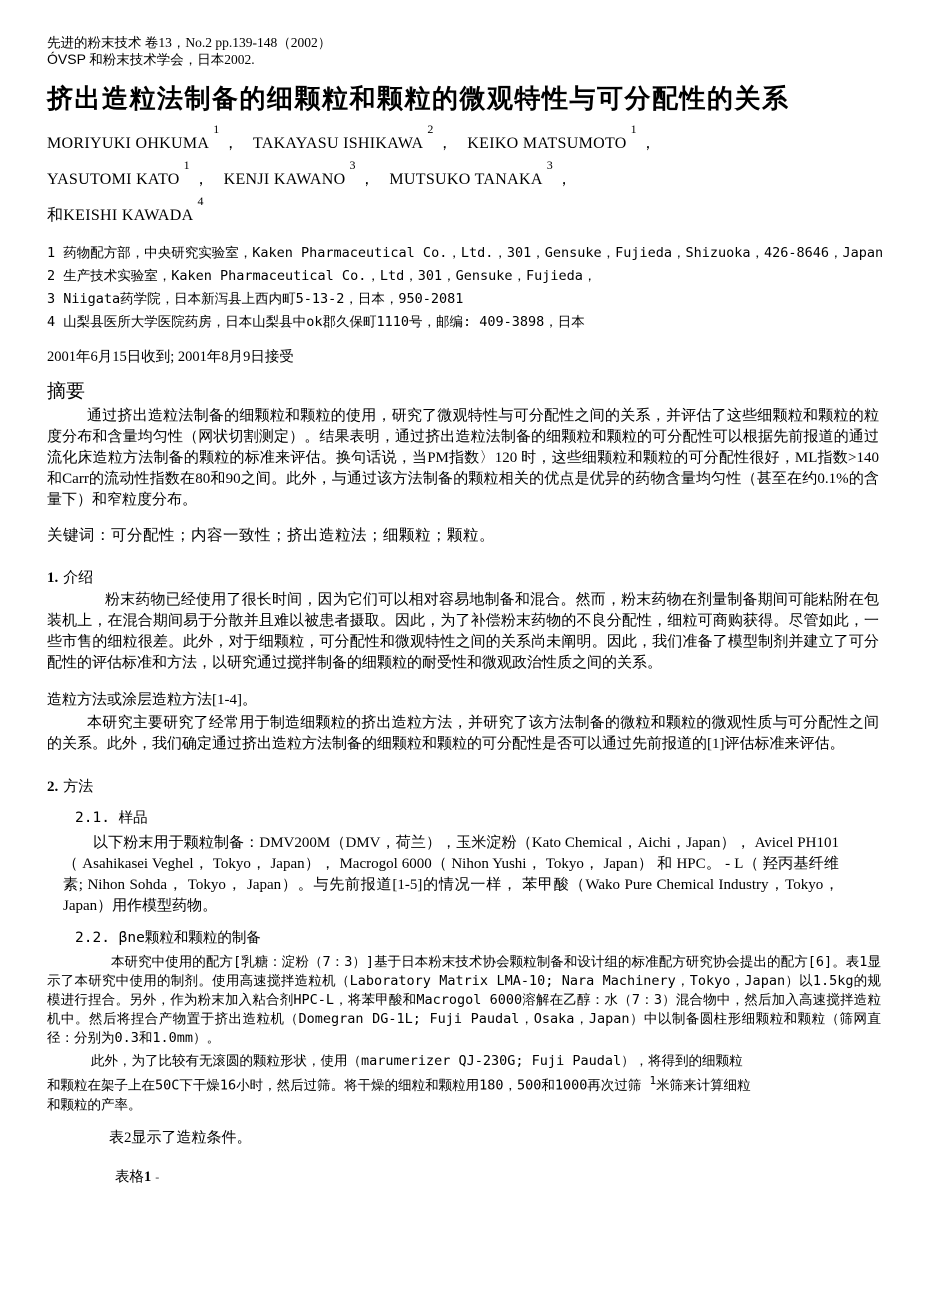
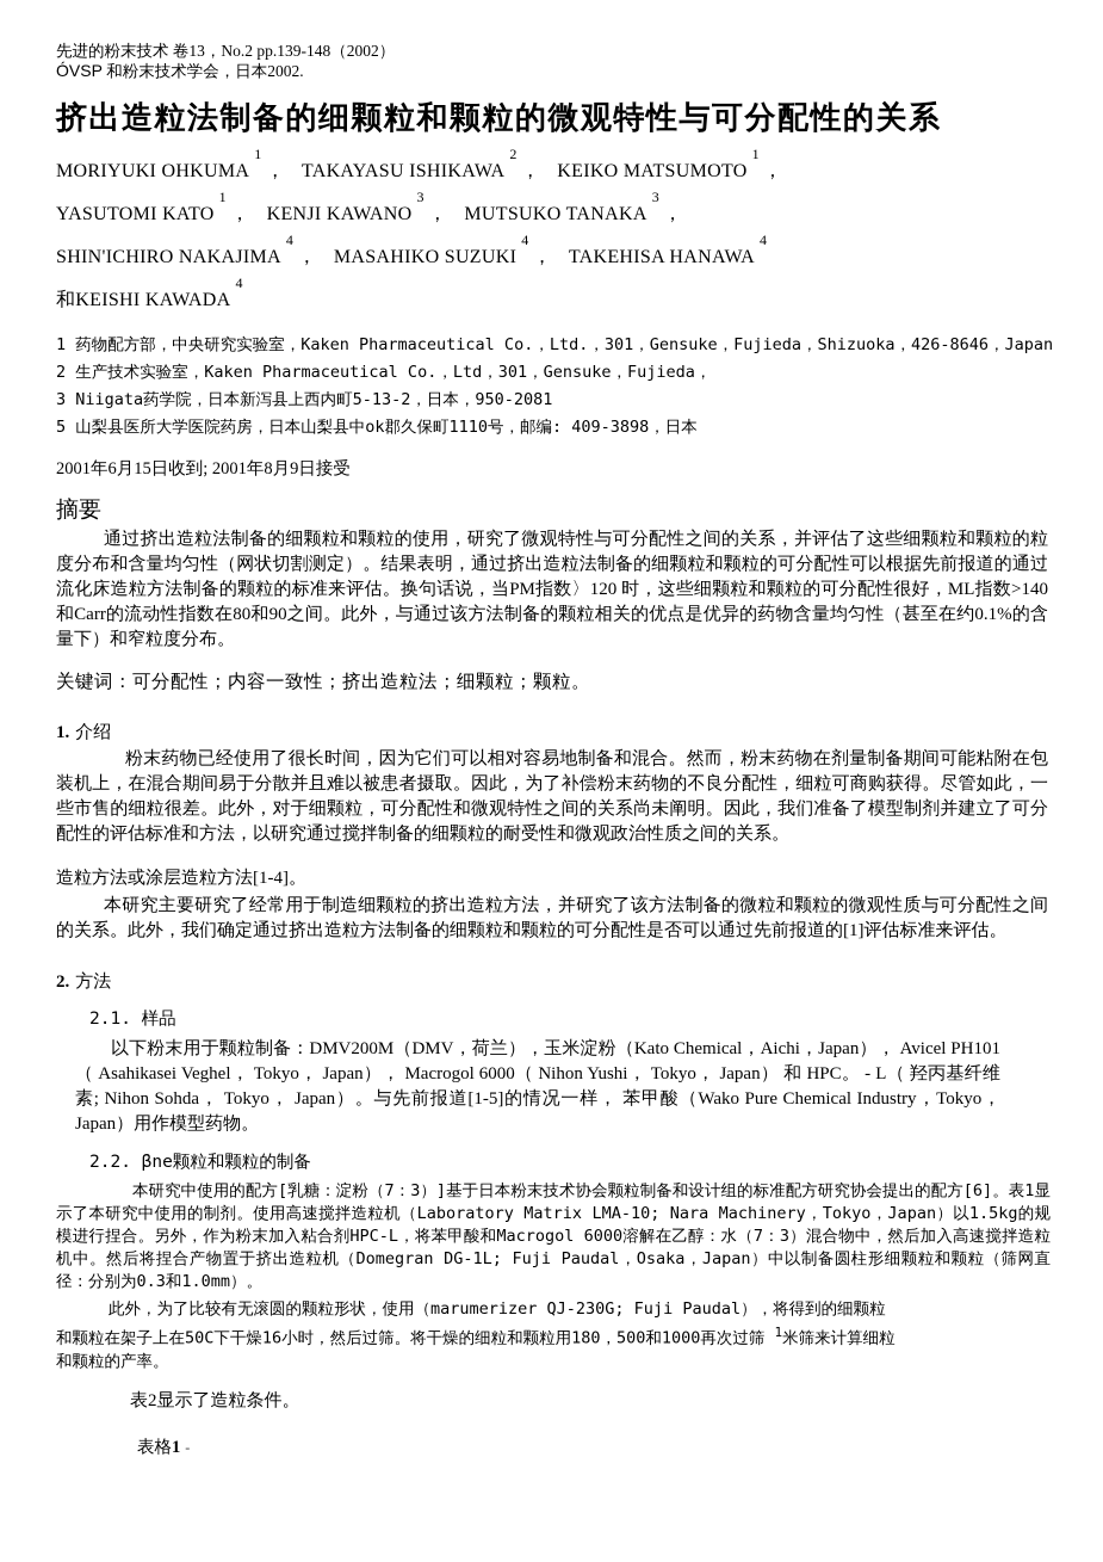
  先进的粉末技术 卷13，No.2 pp.139-148（2002）
  ÓVSP 和粉末技术学会，日本2002.
  挤出造粒法制备的细颗粒和颗粒的微观特性与可分配性的关系
  MORIYUKI OHKUMA1， TAKAYASU ISHIKAWA2， KEIKO MATSUMOTO1，
  YASUTOMI KATO1， KENJI KAWANO3， MUTSUKO TANAKA3，
+ SHIN'ICHIRO NAKAJIMA4， MASAHIKO SUZUKI4， TAKEHISA HANAWA4
  和KEISHI KAWADA4
  1 药物配方部，中央研究实验室，Kaken Pharmaceutical Co.，Ltd.，301，Gensuke，Fujieda，Shizuoka，426-8646，Japan
  2 生产技术实验室，Kaken Pharmaceutical Co.，Ltd，301，Gensuke，Fujieda，
  3 Niigata药学院，日本新泻县上西内町5-13-2，日本，950-2081
- 4 山梨县医所大学医院药房，日本山梨县中ok郡久保町1110号，邮编: 409-3898，日本
+ 5 山梨县医所大学医院药房，日本山梨县中ok郡久保町1110号，邮编: 409-3898，日本
  2001年6月15日收到; 2001年8月9日接受
  摘要
  通过挤出造粒法制备的细颗粒和颗粒的使用，研究了微观特性与可分配性之间的关系，并评估了这些细颗粒和颗粒的粒度分布和含量均匀性（网状切割测定）。结果表明，通过挤出造粒法制备的细颗粒和颗粒的可分配性可以根据先前报道的通过流化床造粒方法制备的颗粒的标准来评估。换句话说，当PM指数〉120 时，这些细颗粒和颗粒的可分配性很好，ML指数>140和Carr的流动性指数在80和90之间。此外，与通过该方法制备的颗粒相关的优点是优异的药物含量均匀性（甚至在约0.1%的含量下）和窄粒度分布。
  关键词：可分配性；内容一致性；挤出造粒法；细颗粒；颗粒。
  1. 介绍
  粉末药物已经使用了很长时间，因为它们可以相对容易地制备和混合。然而，粉末药物在剂量制备期间可能粘附在包装机上，在混合期间易于分散并且难以被患者摄取。因此，为了补偿粉末药物的不良分配性，细粒可商购获得。尽管如此，一些市售的细粒很差。此外，对于细颗粒，可分配性和微观特性之间的关系尚未阐明。因此，我们准备了模型制剂并建立了可分配性的评估标准和方法，以研究通过搅拌制备的细颗粒的耐受性和微观政治性质之间的关系。
  造粒方法或涂层造粒方法[1-4]。
  本研究主要研究了经常用于制造细颗粒的挤出造粒方法，并研究了该方法制备的微粒和颗粒的微观性质与可分配性之间的关系。此外，我们确定通过挤出造粒方法制备的细颗粒和颗粒的可分配性是否可以通过先前报道的[1]评估标准来评估。
  2. 方法
  2.1. 样品
  以下粉末用于颗粒制备：DMV200M（DMV，荷兰），玉米淀粉（Kato Chemical，Aichi，Japan）， Avicel PH101（ Asahikasei Veghel， Tokyo， Japan）， Macrogol 6000（ Nihon Yushi， Tokyo， Japan） 和 HPC。 - L（ 羟丙基纤维素; Nihon Sohda， Tokyo， Japan）。与先前报道[1-5]的情况一样， 苯甲酸（Wako Pure Chemical Industry，Tokyo，Japan）用作模型药物。
  2.2. βne颗粒和颗粒的制备
  本研究中使用的配方[乳糖：淀粉（7：3）]基于日本粉末技术协会颗粒制备和设计组的标准配方研究协会提出的配方[6]。表1显示了本研究中使用的制剂。使用高速搅拌造粒机（Laboratory Matrix LMA-10; Nara Machinery，Tokyo，Japan）以1.5kg的规模进行捏合。另外，作为粉末加入粘合剂HPC-L，将苯甲酸和Macrogol 6000溶解在乙醇：水（7：3）混合物中，然后加入高速搅拌造粒机中。然后将捏合产物置于挤出造粒机（Domegran DG-1L; Fuji Paudal，Osaka，Japan）中以制备圆柱形细颗粒和颗粒（筛网直径：分别为0.3和1.0mm）。
  此外，为了比较有无滚圆的颗粒形状，使用（marumerizer QJ-230G; Fuji Paudal），将得到的细颗粒和颗粒在架子上在50C下干燥16小时，然后过筛。将干燥的细粒和颗粒用180，500和1000再次过筛 1米筛来计算细粒和颗粒的产率。
  表2显示了造粒条件。
  表格1 -
